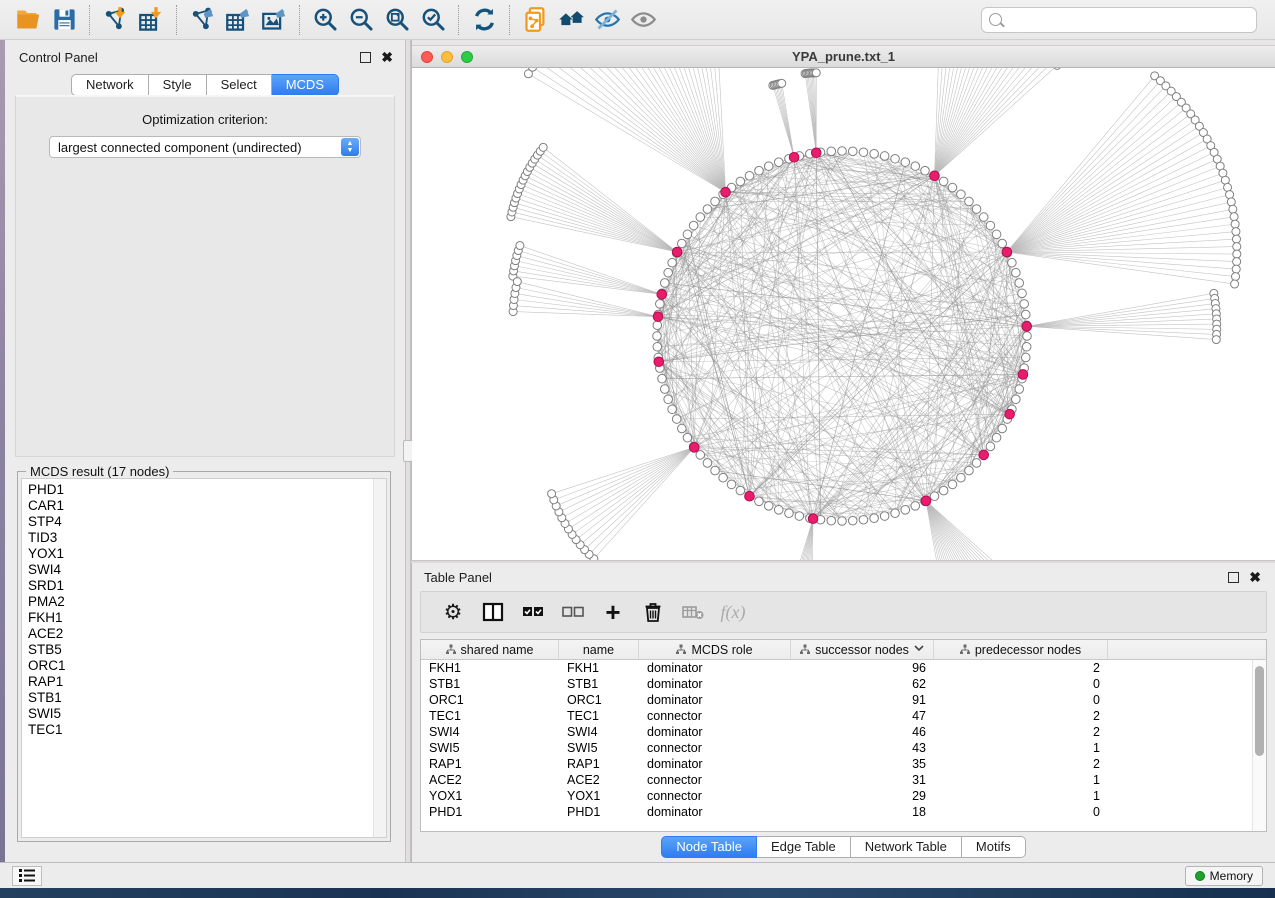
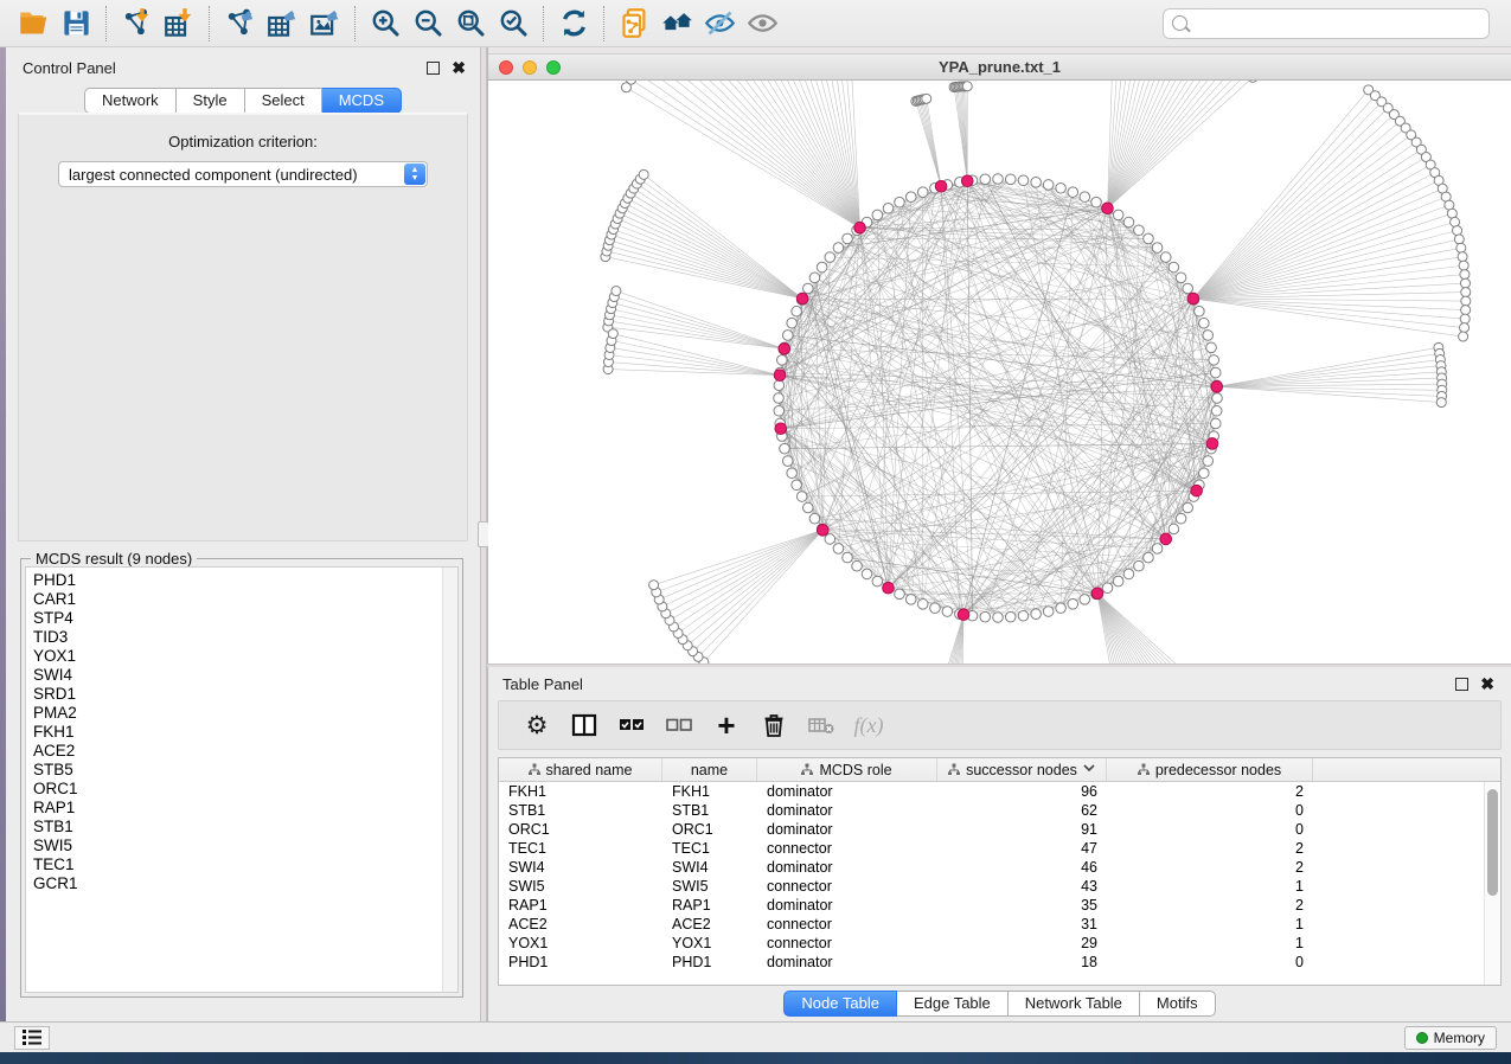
  Control Panel
  ✖
  Network
  Style
  Select
  MCDS
  Optimization criterion:
  largest connected component (undirected)
- MCDS result (17 nodes)
+ MCDS result (9 nodes)
  PHD1
  CAR1
  STP4
  TID3
  YOX1
  SWI4
  SRD1
  PMA2
  FKH1
  ACE2
  STB5
  ORC1
  RAP1
  STB1
  SWI5
  TEC1
+ GCR1
  YPA_prune.txt_1
  Table Panel
  ✖
  ⚙
  +
  f(x)
  shared name
  name
  MCDS role
  successor nodes
  predecessor nodes
  FKH1
  FKH1
  dominator
  96
  2
  STB1
  STB1
  dominator
  62
  0
  ORC1
  ORC1
  dominator
  91
  0
  TEC1
  TEC1
  connector
  47
  2
  SWI4
  SWI4
  dominator
  46
  2
  SWI5
  SWI5
  connector
  43
  1
  RAP1
  RAP1
  dominator
  35
  2
  ACE2
  ACE2
  connector
  31
  1
  YOX1
  YOX1
  connector
  29
  1
  PHD1
  PHD1
  dominator
  18
  0
  Node Table
  Edge Table
  Network Table
  Motifs
  Memory
